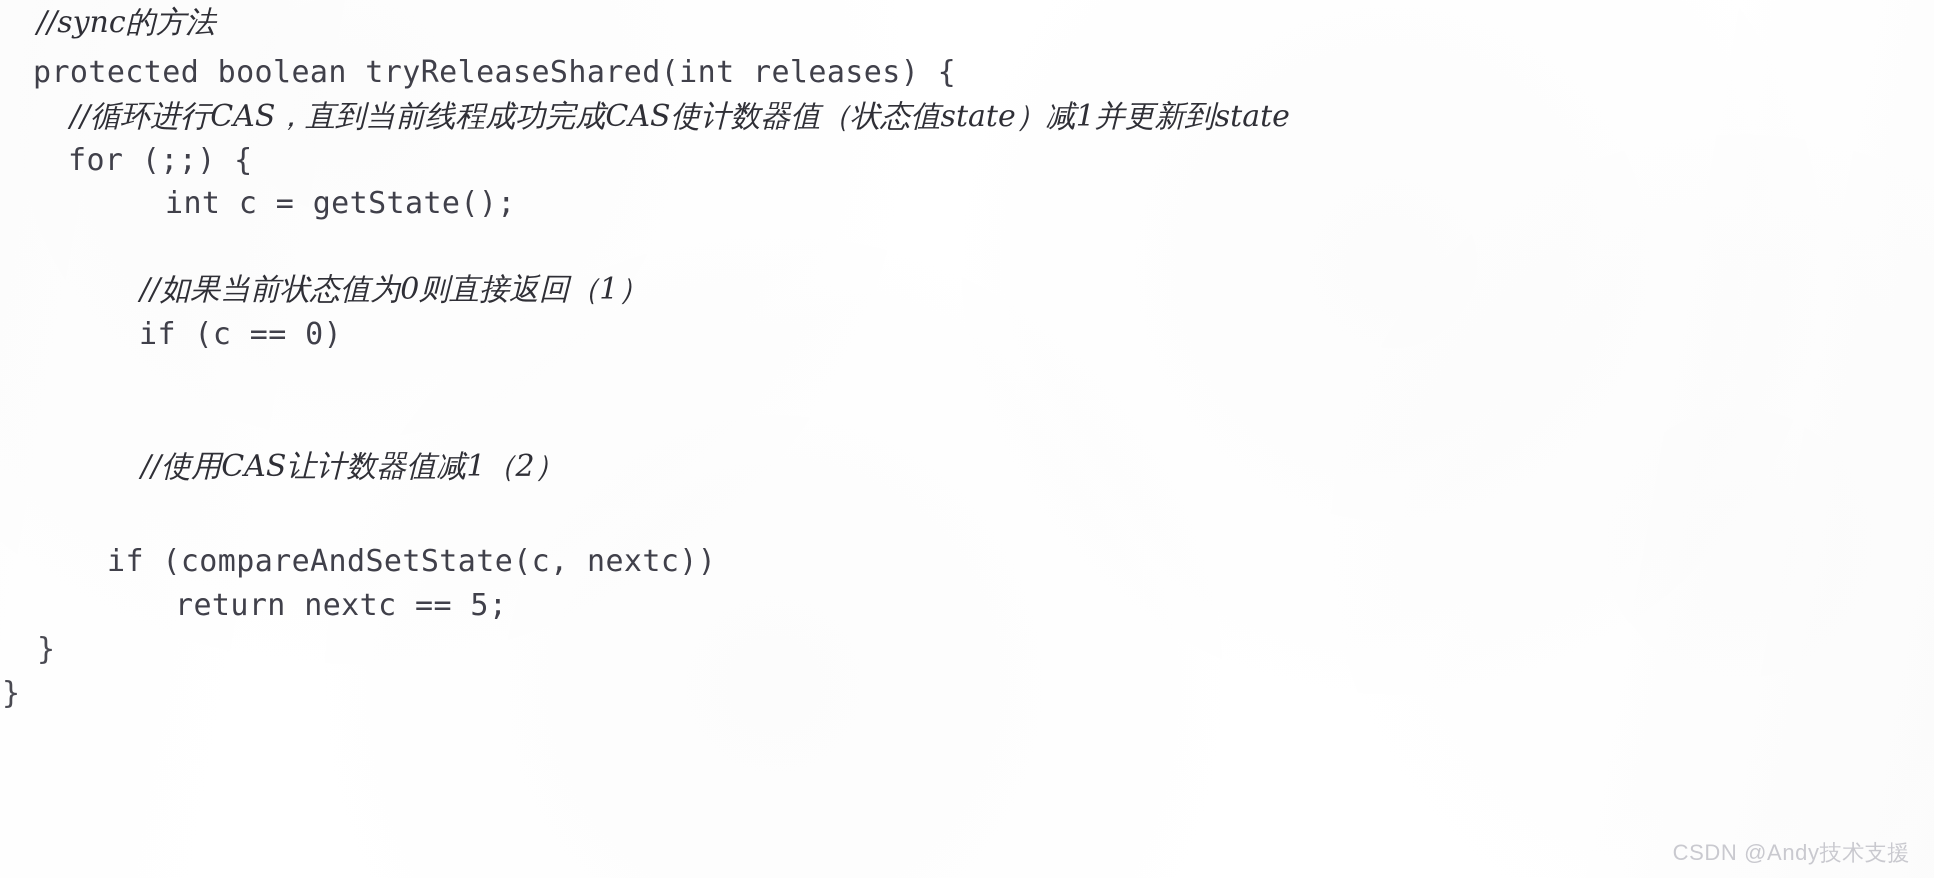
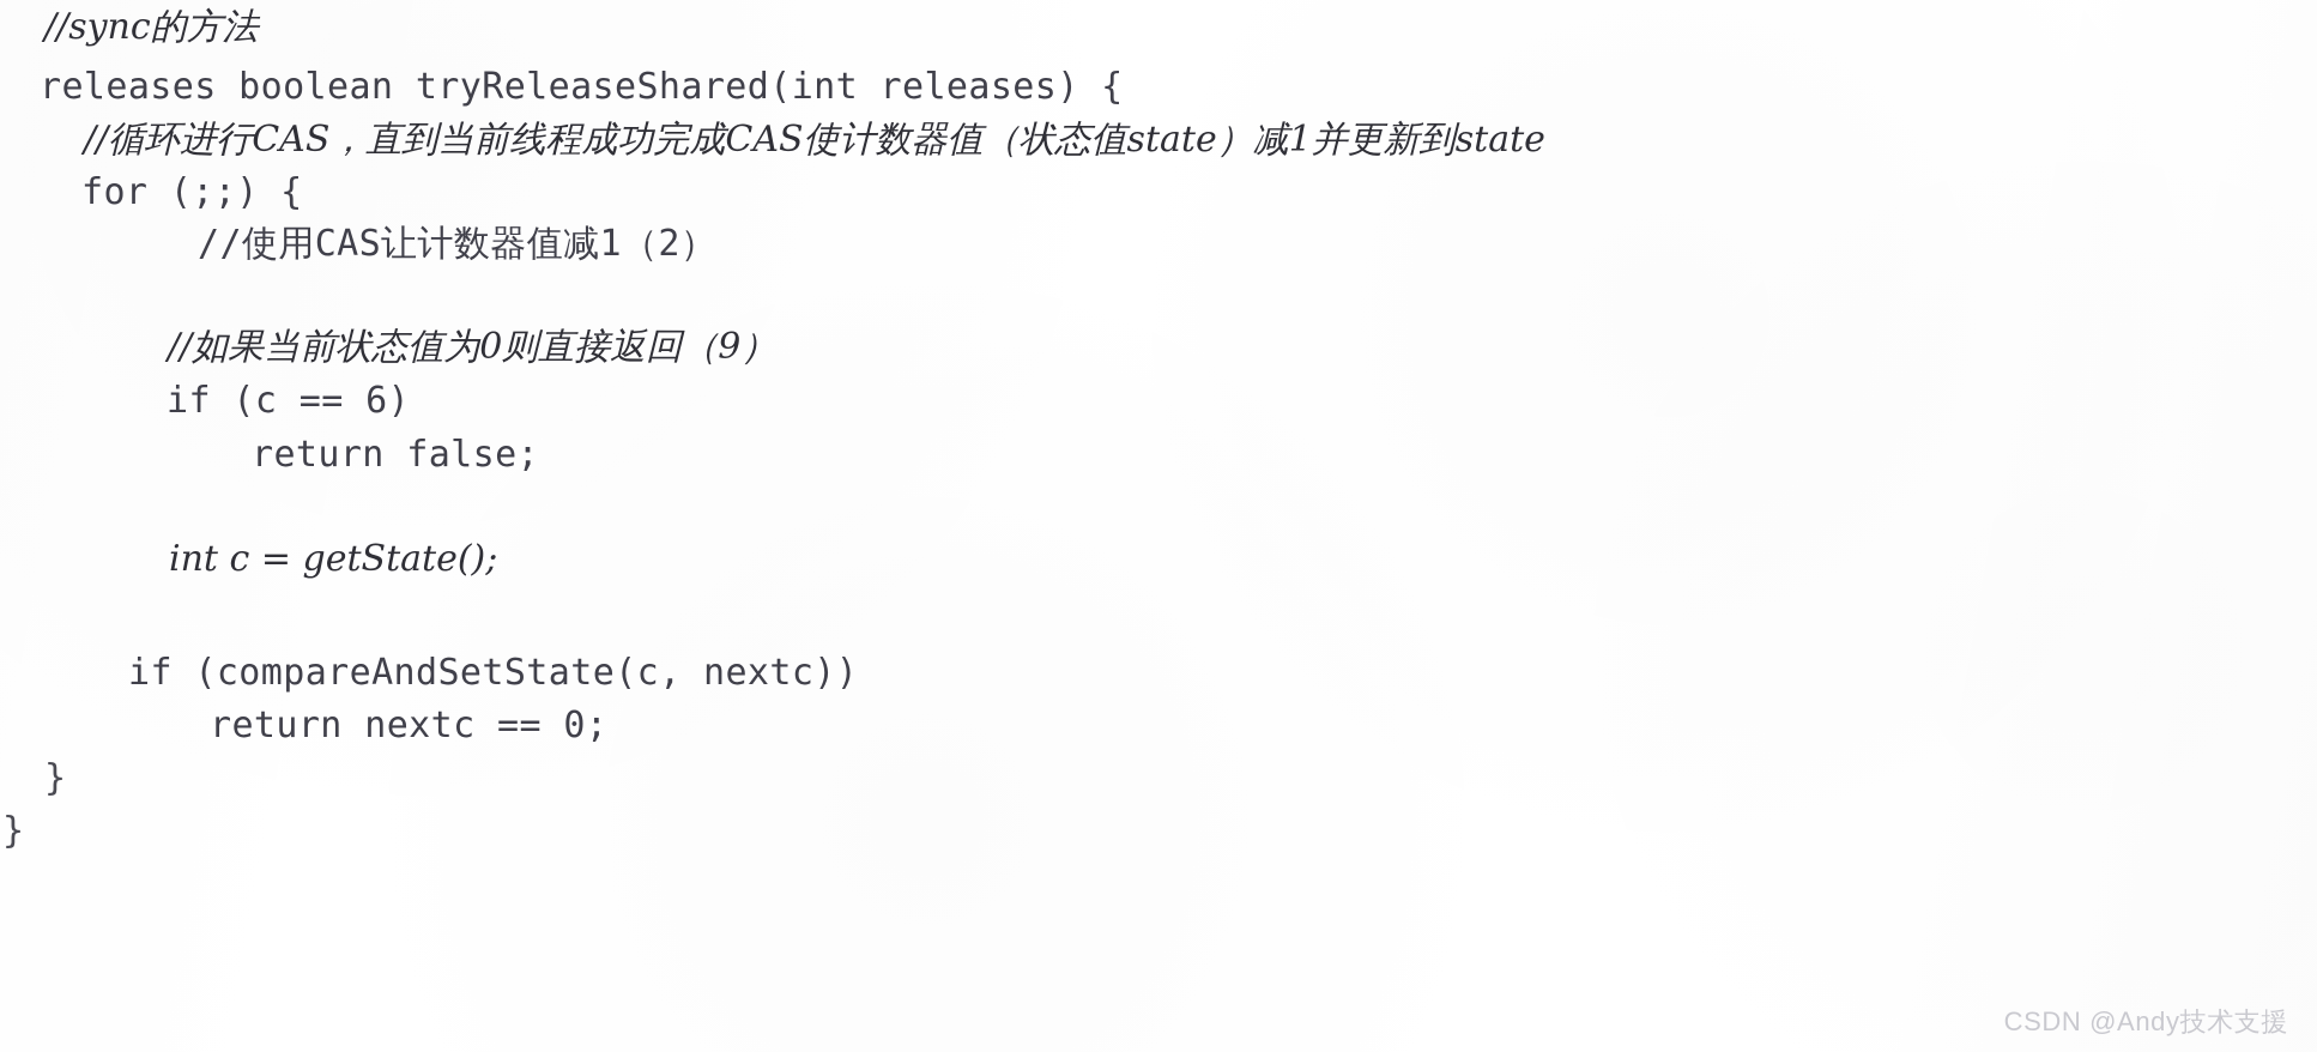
  //sync的方法
- protected boolean tryReleaseShared(int releases) {
+ releases boolean tryReleaseShared(int releases) {
  //循环进行CAS，直到当前线程成功完成CAS使计数器值（状态值state）减1并更新到state
  for (;;) {
- int c = getState();
+ //使用CAS让计数器值减1（2）
- //如果当前状态值为0则直接返回（1）
+ //如果当前状态值为0则直接返回（9）
- if (c == 0)
+ if (c == 6)
+ return false;
- //使用CAS让计数器值减1（2）
+ int c = getState();
  if (compareAndSetState(c, nextc))
- return nextc == 5;
+ return nextc == 0;
  }
  }
  CSDN @Andy技术支援
